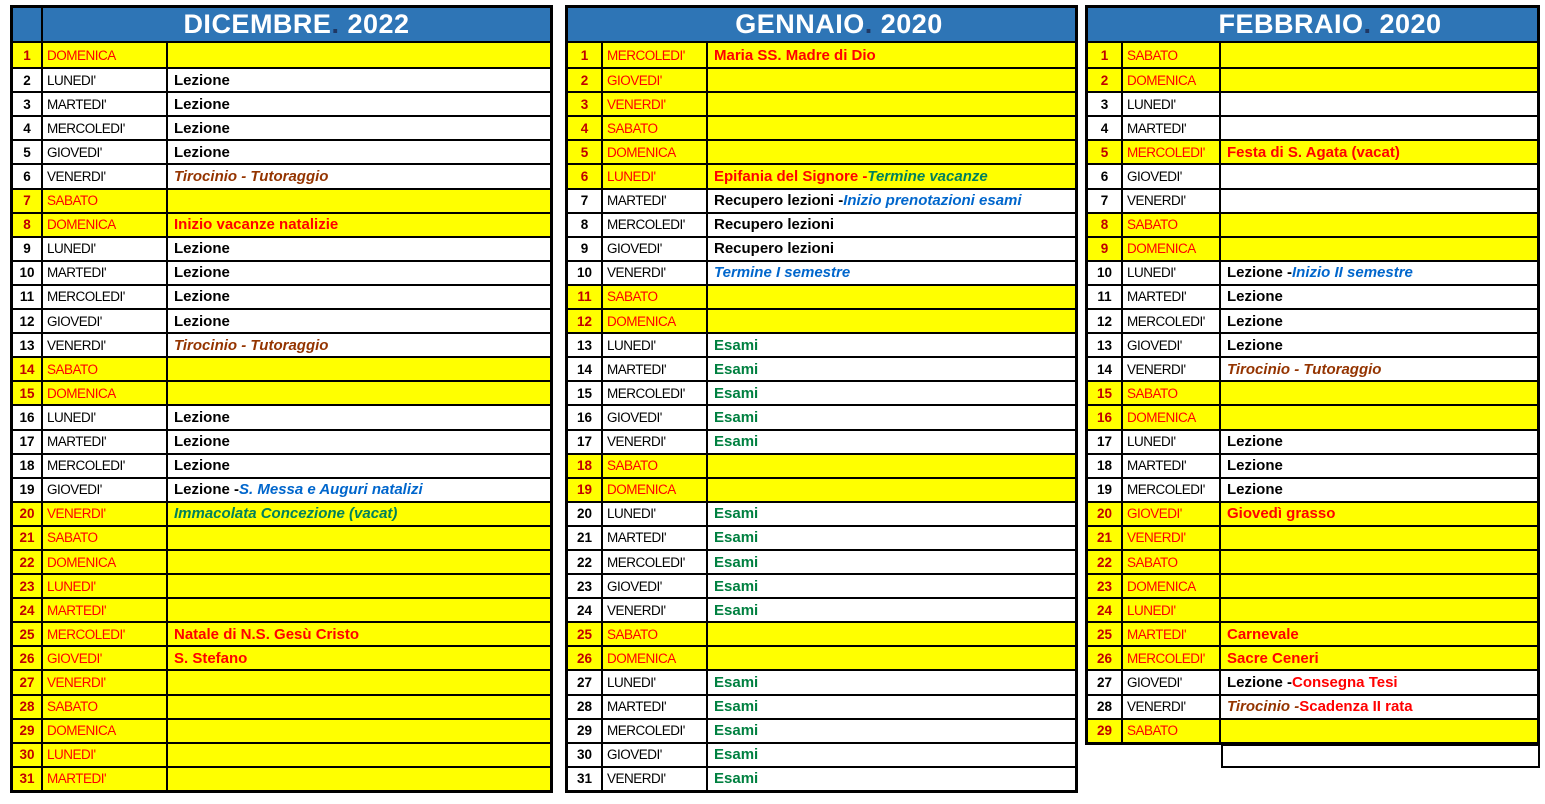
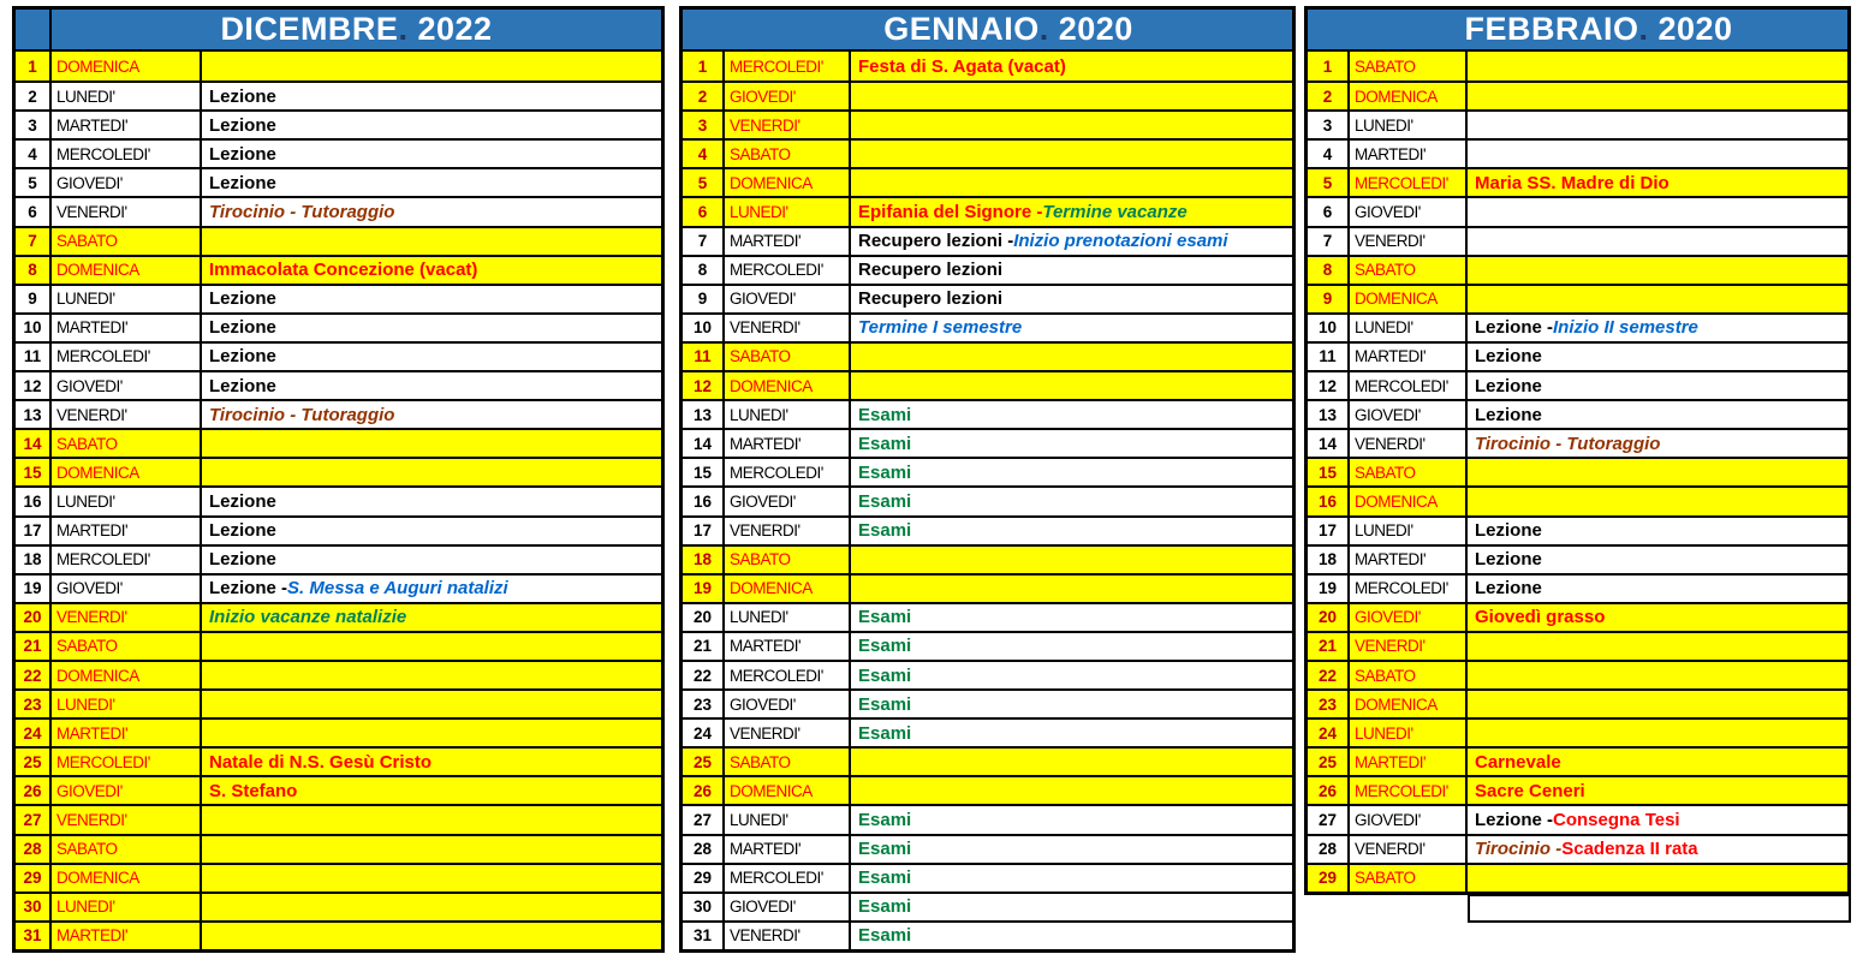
  DICEMBRE. 2022
  1
  DOMENICA
  2
  LUNEDI'
  Lezione
  3
  MARTEDI'
  Lezione
  4
  MERCOLEDI'
  Lezione
  5
  GIOVEDI'
  Lezione
  6
  VENERDI'
  Tirocinio - Tutoraggio
  7
  SABATO
  8
  DOMENICA
- Inizio vacanze natalizie
+ Immacolata Concezione (vacat)
  9
  LUNEDI'
  Lezione
  10
  MARTEDI'
  Lezione
  11
  MERCOLEDI'
  Lezione
  12
  GIOVEDI'
  Lezione
  13
  VENERDI'
  Tirocinio - Tutoraggio
  14
  SABATO
  15
  DOMENICA
  16
  LUNEDI'
  Lezione
  17
  MARTEDI'
  Lezione
  18
  MERCOLEDI'
  Lezione
  19
  GIOVEDI'
  Lezione -
  S. Messa e Auguri natalizi
  20
  VENERDI'
- Immacolata Concezione (vacat)
+ Inizio vacanze natalizie
  21
  SABATO
  22
  DOMENICA
  23
  LUNEDI'
  24
  MARTEDI'
  25
  MERCOLEDI'
  Natale di N.S. Gesù Cristo
  26
  GIOVEDI'
  S. Stefano
  27
  VENERDI'
  28
  SABATO
  29
  DOMENICA
  30
  LUNEDI'
  31
  MARTEDI'
  GENNAIO. 2020
  1
  MERCOLEDI'
- Maria SS. Madre di Dio
+ Festa di S. Agata (vacat)
  2
  GIOVEDI'
  3
  VENERDI'
  4
  SABATO
  5
  DOMENICA
  6
  LUNEDI'
  Epifania del Signore -
  Termine vacanze
  7
  MARTEDI'
  Recupero lezioni -
  Inizio prenotazioni esami
  8
  MERCOLEDI'
  Recupero lezioni
  9
  GIOVEDI'
  Recupero lezioni
  10
  VENERDI'
  Termine I semestre
  11
  SABATO
  12
  DOMENICA
  13
  LUNEDI'
  Esami
  14
  MARTEDI'
  Esami
  15
  MERCOLEDI'
  Esami
  16
  GIOVEDI'
  Esami
  17
  VENERDI'
  Esami
  18
  SABATO
  19
  DOMENICA
  20
  LUNEDI'
  Esami
  21
  MARTEDI'
  Esami
  22
  MERCOLEDI'
  Esami
  23
  GIOVEDI'
  Esami
  24
  VENERDI'
  Esami
  25
  SABATO
  26
  DOMENICA
  27
  LUNEDI'
  Esami
  28
  MARTEDI'
  Esami
  29
  MERCOLEDI'
  Esami
  30
  GIOVEDI'
  Esami
  31
  VENERDI'
  Esami
  FEBBRAIO. 2020
  1
  SABATO
  2
  DOMENICA
  3
  LUNEDI'
  4
  MARTEDI'
  5
  MERCOLEDI'
- Festa di S. Agata (vacat)
+ Maria SS. Madre di Dio
  6
  GIOVEDI'
  7
  VENERDI'
  8
  SABATO
  9
  DOMENICA
  10
  LUNEDI'
  Lezione -
  Inizio II semestre
  11
  MARTEDI'
  Lezione
  12
  MERCOLEDI'
  Lezione
  13
  GIOVEDI'
  Lezione
  14
  VENERDI'
  Tirocinio - Tutoraggio
  15
  SABATO
  16
  DOMENICA
  17
  LUNEDI'
  Lezione
  18
  MARTEDI'
  Lezione
  19
  MERCOLEDI'
  Lezione
  20
  GIOVEDI'
  Giovedì grasso
  21
  VENERDI'
  22
  SABATO
  23
  DOMENICA
  24
  LUNEDI'
  25
  MARTEDI'
  Carnevale
  26
  MERCOLEDI'
  Sacre Ceneri
  27
  GIOVEDI'
  Lezione -
  Consegna Tesi
  28
  VENERDI'
  Tirocinio -
  Scadenza II rata
  29
  SABATO
